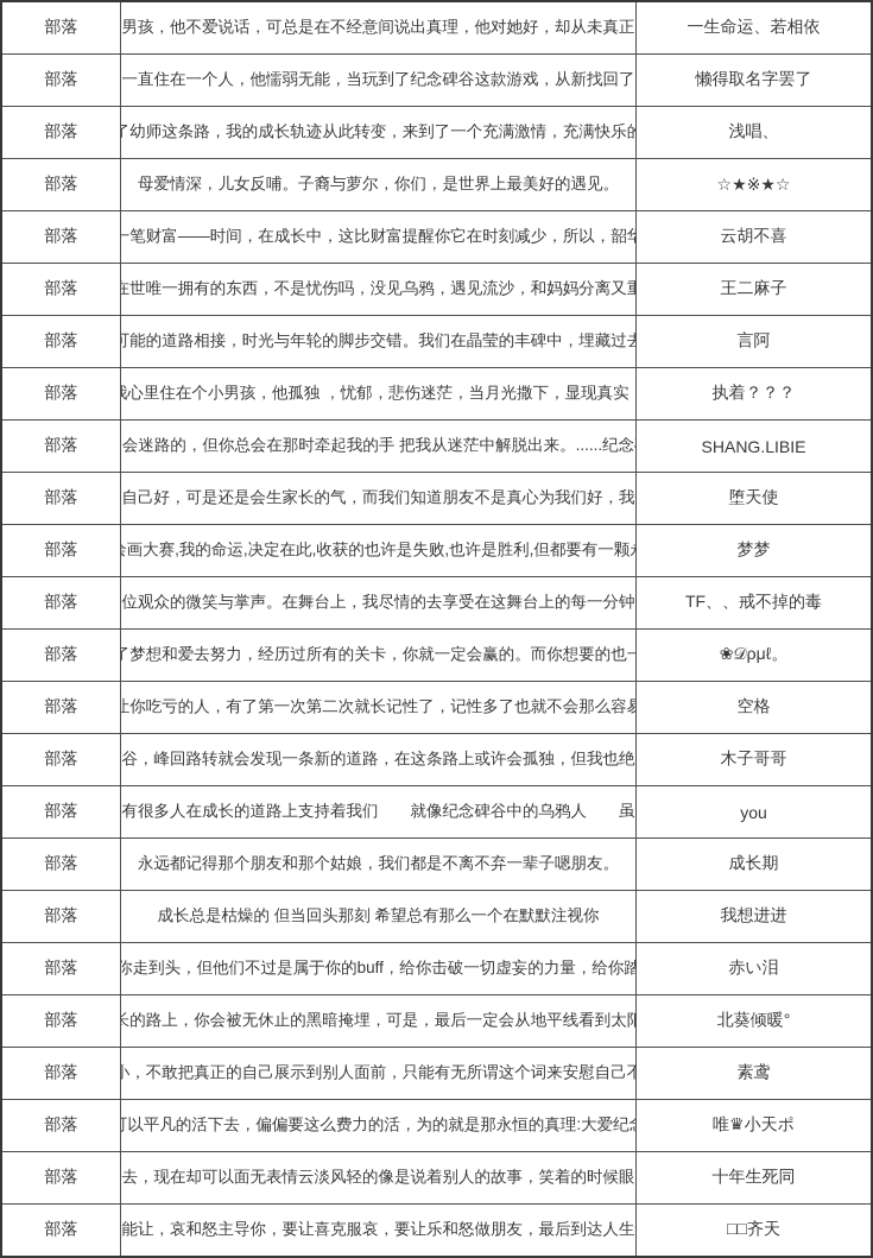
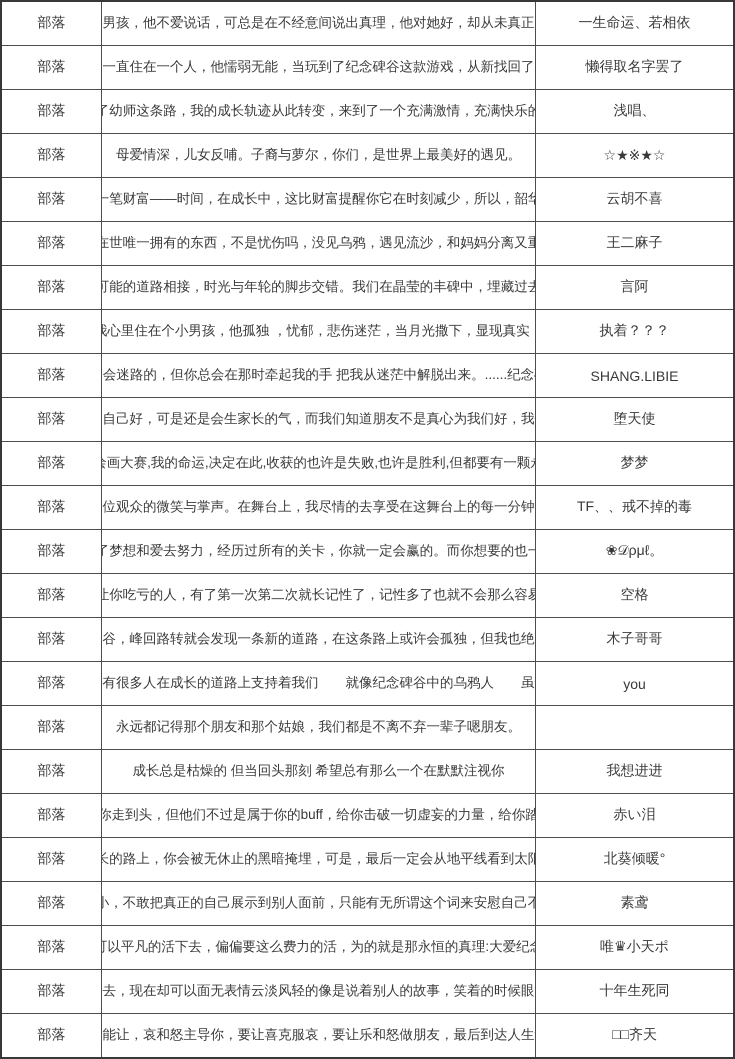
  部落
  男孩，他不爱说话，可总是在不经意间说出真理，他对她好，却从未真正
  一生命运、若相依
  部落
  一直住在一个人，他懦弱无能，当玩到了纪念碑谷这款游戏，从新找回了
  懒得取名字罢了
  部落
  了幼师这条路，我的成长轨迹从此转变，来到了一个充满激情，充满快乐的
  浅唱、
  部落
  母爱情深，儿女反哺。子裔与萝尔，你们，是世界上最美好的遇见。
  ☆★※★☆
  部落
  一笔财富——时间，在成长中，这比财富提醒你它在时刻减少，所以，韶华
  云胡不喜
  部落
  在世唯一拥有的东西，不是忧伤吗，没见乌鸦，遇见流沙，和妈妈分离又重
  王二麻子
  部落
  可能的道路相接，时光与年轮的脚步交错。我们在晶莹的丰碑中，埋藏过去
  言阿
  部落
  心里住在个小男孩，他孤独 ，忧郁，悲伤迷茫，当月光撒下，显现真实
  执着？？？
  部落
  会迷路的，但你总会在那时牵起我的手 把我从迷茫中解脱出来。......纪念
  SHANG.LIBIE
  部落
  自己好，可是还是会生家长的气，而我们知道朋友不是真心为我们好，我
  堕天使
  部落
  画大赛,我的命运,决定在此,收获的也许是失败,也许是胜利,但都要有一颗
  梦梦
  部落
  位观众的微笑与掌声。在舞台上，我尽情的去享受在这舞台上的每一分钟
  TF、、戒不掉的毒
  部落
  了梦想和爱去努力，经历过所有的关卡，你就一定会赢的。而你想要的也一
  ❀𝒟ρμℓ。
  部落
  让你吃亏的人，有了第一次第二次就长记性了，记性多了也就不会那么容易
  空格
  部落
  谷，峰回路转就会发现一条新的道路，在这条路上或许会孤独，但我也绝
  木子哥哥
  部落
  有很多人在成长的道路上支持着我们 就像纪念碑谷中的乌鸦人 虽
  you
  部落
  永远都记得那个朋友和那个姑娘，我们都是不离不弃一辈子嗯朋友。
- 成长期
  部落
  成长总是枯燥的 但当回头那刻 希望总有那么一个在默默注视你
  我想进进
  部落
  你走到头，但他们不过是属于你的buff，给你击破一切虚妄的力量，给你踏
  赤い泪
  部落
  长的路上，你会被无休止的黑暗掩埋，可是，最后一定会从地平线看到太阳
  北葵倾暖°
  部落
  小，不敢把真正的自己展示到别人面前，只能有无所谓这个词来安慰自己不
  素鸢
  部落
  以平凡的活下去，偏偏要这么费力的活，为的就是那永恒的真理:大爱纪
  唯♛小天ポ
  部落
  去，现在却可以面无表情云淡风轻的像是说着别人的故事，笑着的时候眼
  十年生死同
  部落
  能让，哀和怒主导你，要让喜克服哀，要让乐和怒做朋友，最后到达人生
  □□齐天
